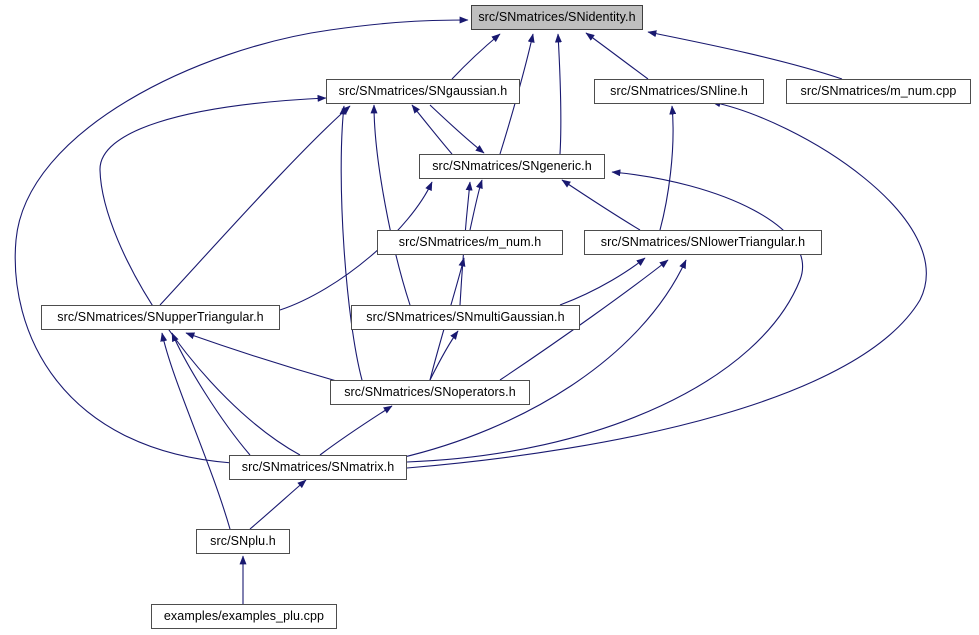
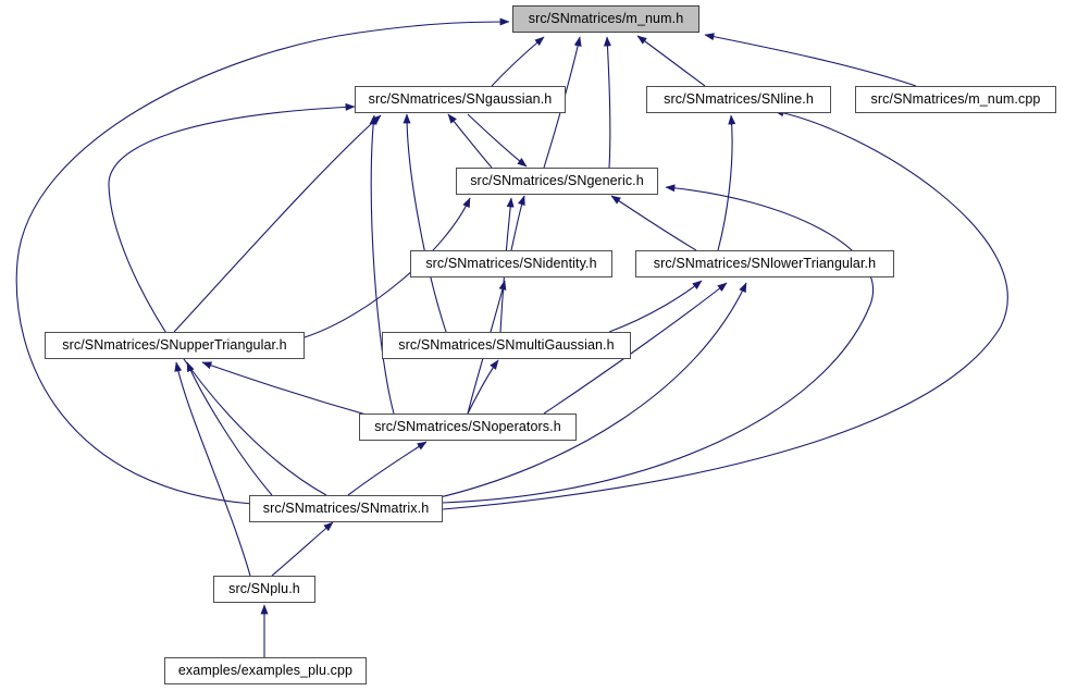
- src/SNmatrices/SNidentity.h
+ src/SNmatrices/m_num.h
  src/SNmatrices/SNgaussian.h
  src/SNmatrices/SNline.h
  src/SNmatrices/m_num.cpp
  src/SNmatrices/SNgeneric.h
- src/SNmatrices/m_num.h
+ src/SNmatrices/SNidentity.h
  src/SNmatrices/SNlowerTriangular.h
  src/SNmatrices/SNupperTriangular.h
  src/SNmatrices/SNmultiGaussian.h
  src/SNmatrices/SNoperators.h
  src/SNmatrices/SNmatrix.h
  src/SNplu.h
  examples/examples_plu.cpp
